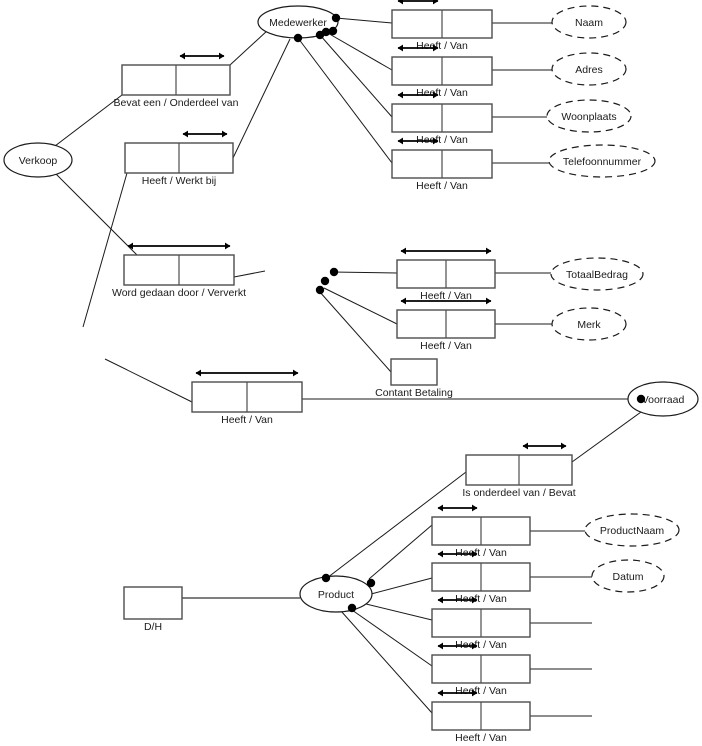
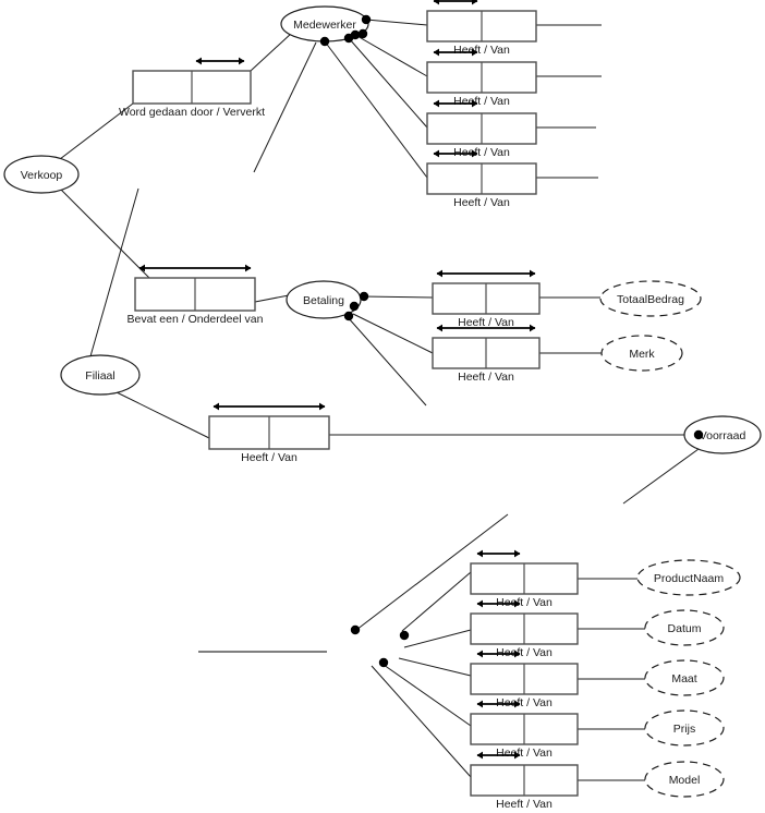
- Bevat een / Onderdeel van
+ Word gedaan door / Ververkt
- Heeft / Werkt bij
- Word gedaan door / Ververkt
+ Bevat een / Onderdeel van
  Heeft / Van
- Contant Betaling
- D/H
- Is onderdeel van / Bevat
  Heeft / Van
  Heeft / Van
  Heet / Van
  Heeft / Van
  Heeft / Van
  Heeft / Van
  Heet / Van
  Heet / Van
  Heet / Van
  Heeft / Van
  Heeft / Van
  Verkoop
  Medewerker
+ Filiaal
+ Betaling
  oorraad
- Product
- Naam
- Adres
- Woonplaats
- Telefoonnummer
  TotaalBedrag
  Merk
  ProductNaam
  Datum
+ Maat
+ Prijs
+ Model
